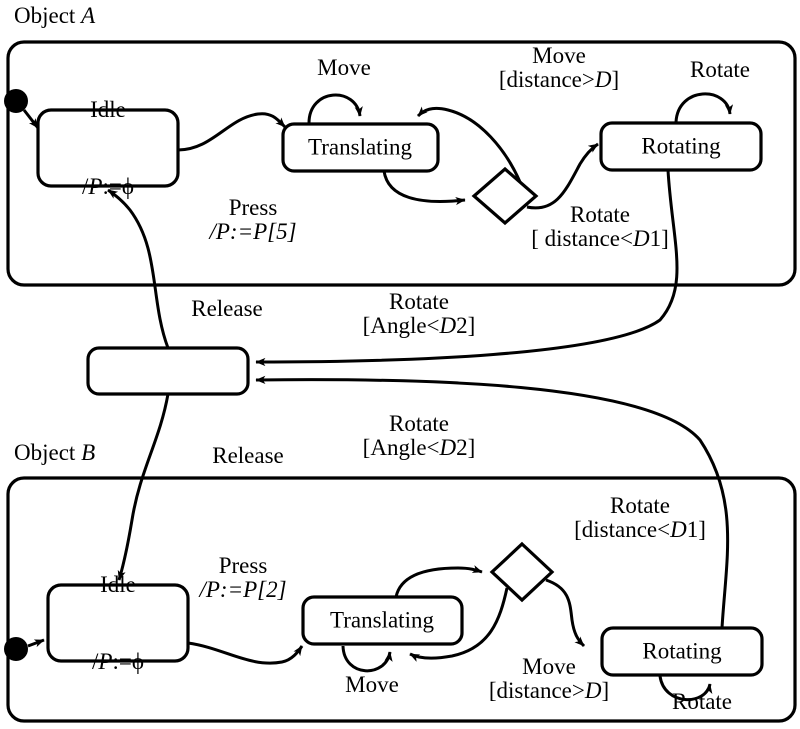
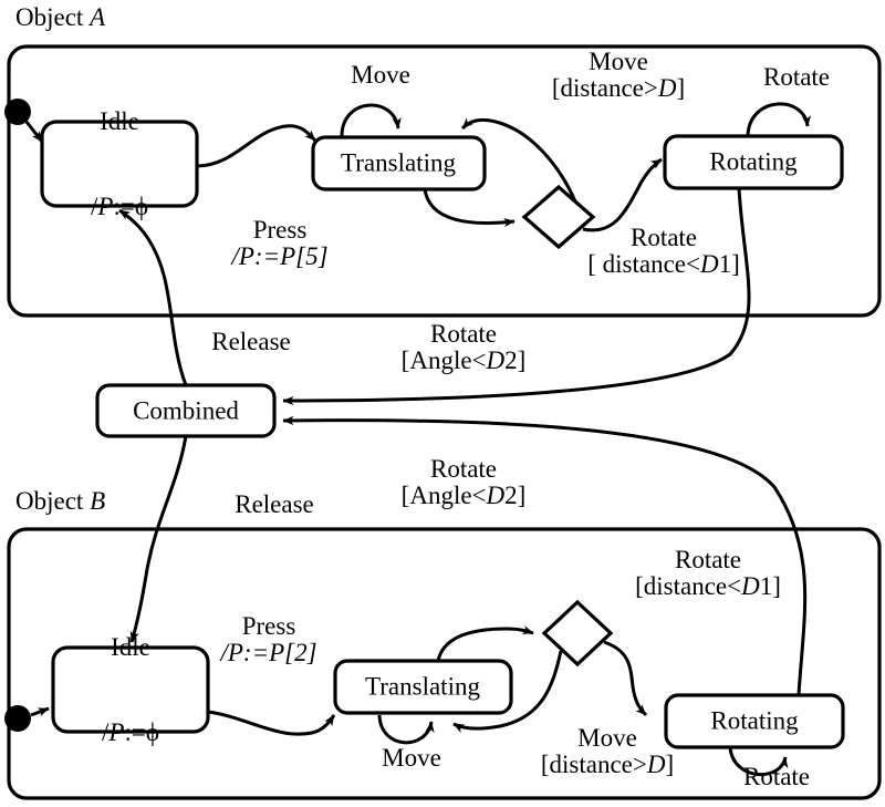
  Object A
  Object B
  Idle
  /P:=ϕ
  Translating
  Rotating
+ Combined
  Idle
  /P:=ϕ
  Translating
  Rotating
  Move
  Move
  [distance>D]
  Rotate
  Press
  /P:=P[5]
  Rotate
  [ distance<D1]
  Release
  Rotate
  [Angle<D2]
  Rotate
  [Angle<D2]
  Release
  Rotate
  [distance<D1]
  Press
  /P:=P[2]
  Move
  Move
  [distance>D]
  Rotate
